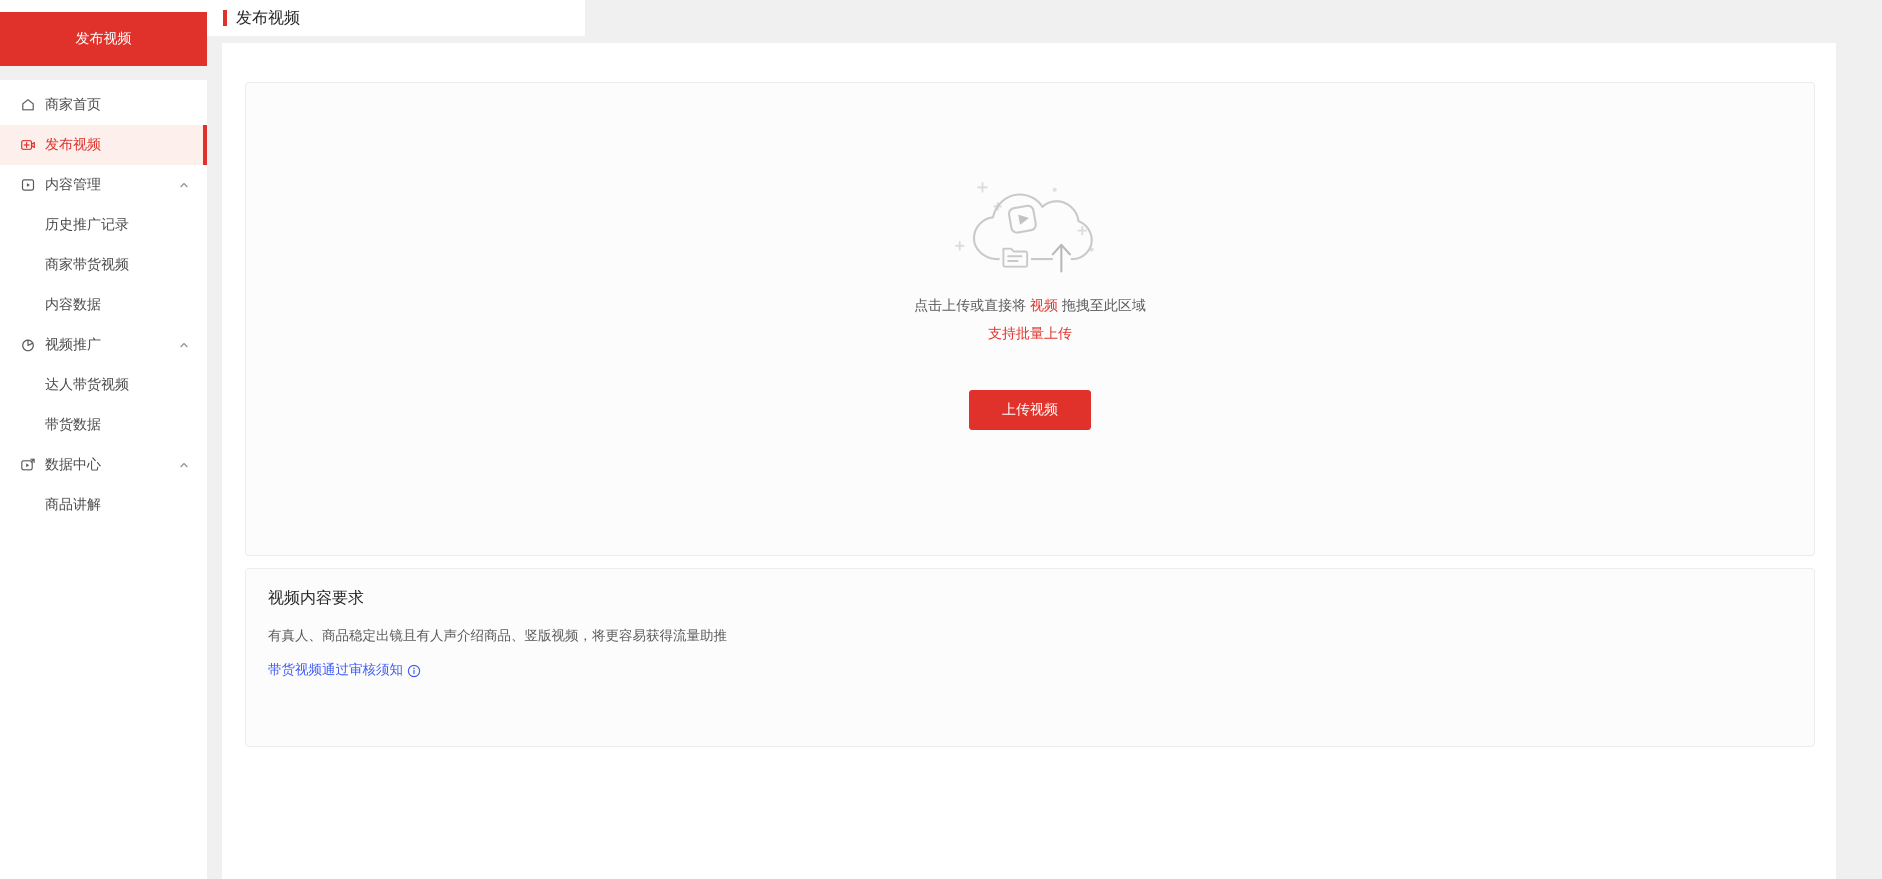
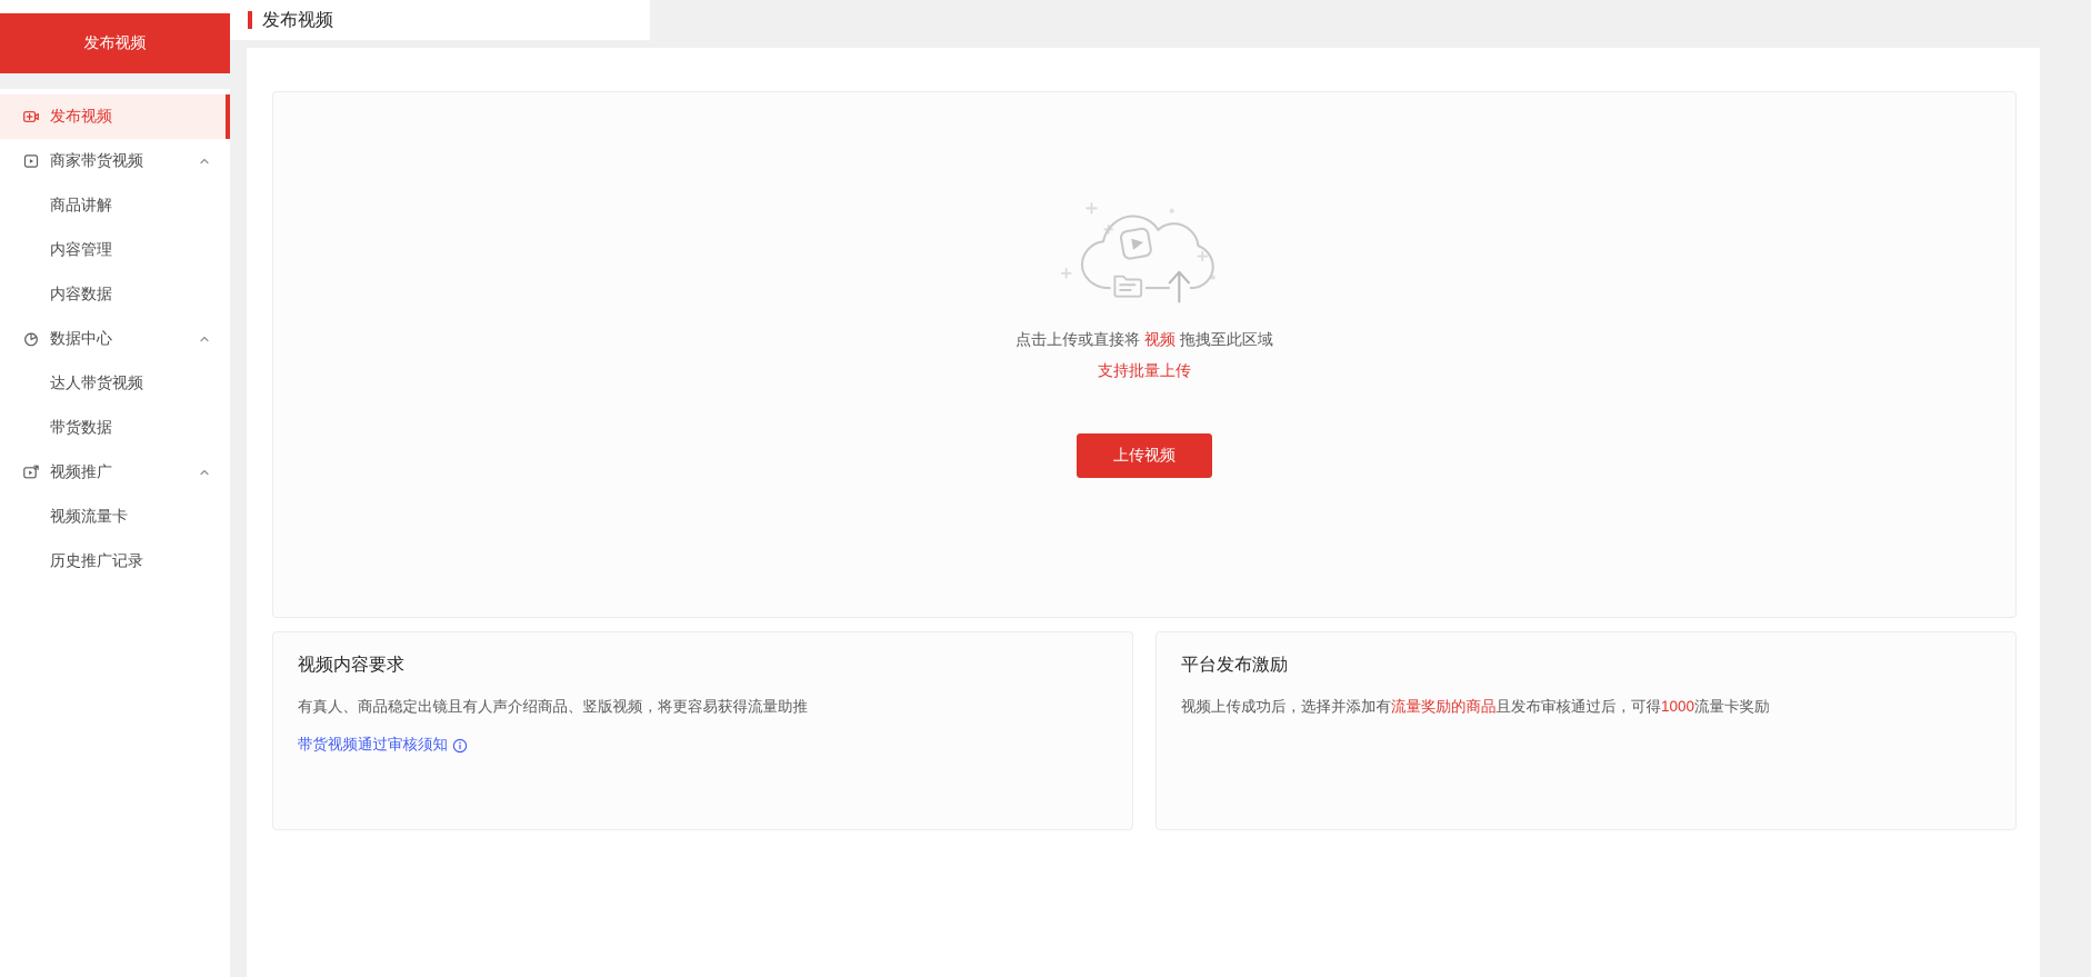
  发布视频
- 商家首页
  发布视频
- 内容管理
+ 商家带货视频
- 历史推广记录
+ 商品讲解
- 商家带货视频
+ 内容管理
  内容数据
- 视频推广
+ 数据中心
  达人带货视频
  带货数据
- 数据中心
+ 视频推广
+ 视频流量卡
- 商品讲解
+ 历史推广记录
  发布视频
  点击上传或直接将 视频 拖拽至此区域
  支持批量上传
  上传视频
  视频内容要求
  有真人、商品稳定出镜且有人声介绍商品、竖版视频，将更容易获得流量助推
  带货视频通过审核须知
+ 平台发布激励
+ 视频上传成功后，选择并添加有流量奖励的商品且发布审核通过后，可得1000流量卡奖励
